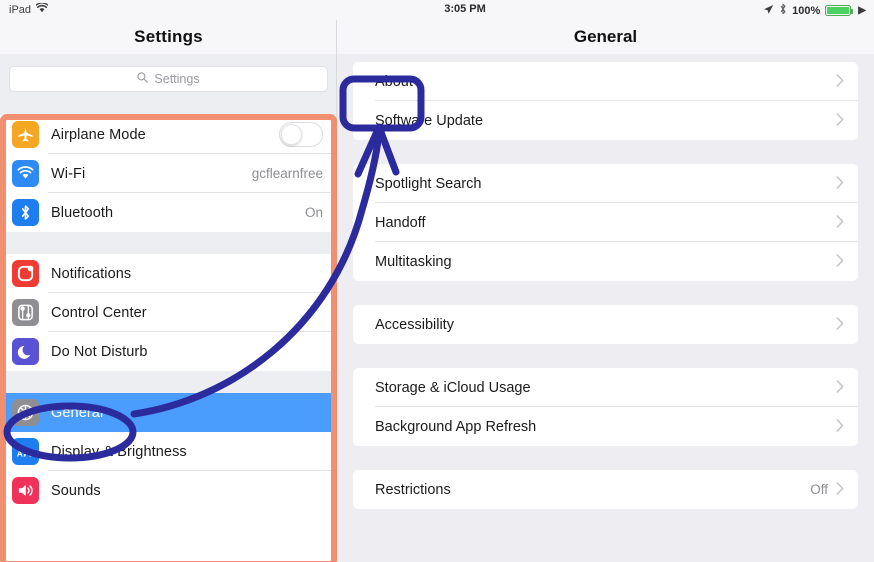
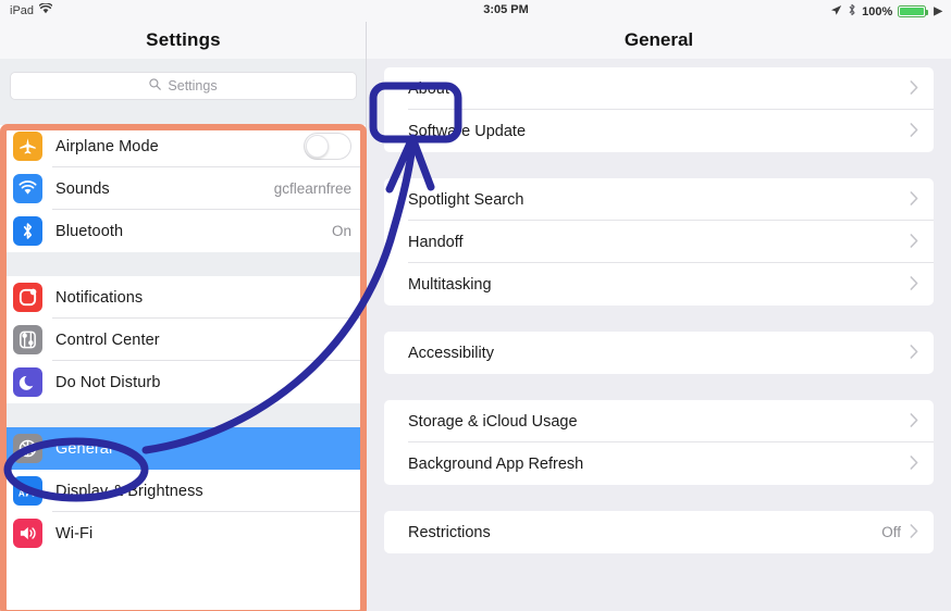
  iPad
  3:05 PM
  100%
  ▶
  Settings
  Settings
  Airplane Mode
- Wi-Fi
+ Sounds
  gcflearnfree
  Bluetooth
  On
  Notifications
  Control Center
  Do Not Disturb
  Genera
  A
  Display Brightness
- Sounds
+ Wi-Fi
  General
  Softwae Update
  Spotlight Search
  Handoff
  Multitasking
  Accessibility
  Storage & iCloud Usage
  Background App Refresh
  Restrictions
  Off
